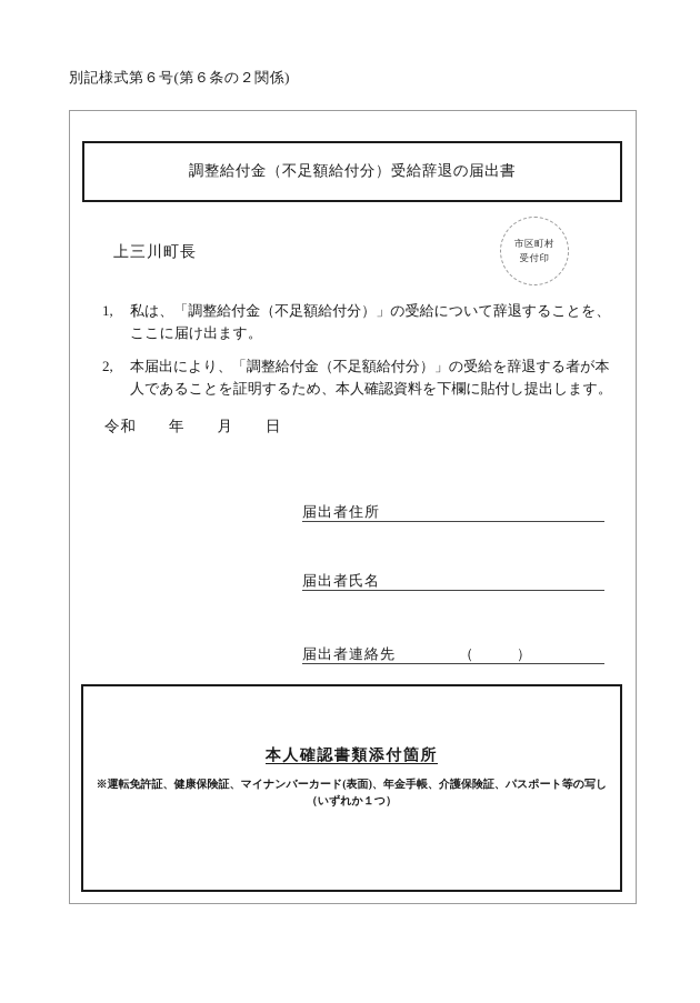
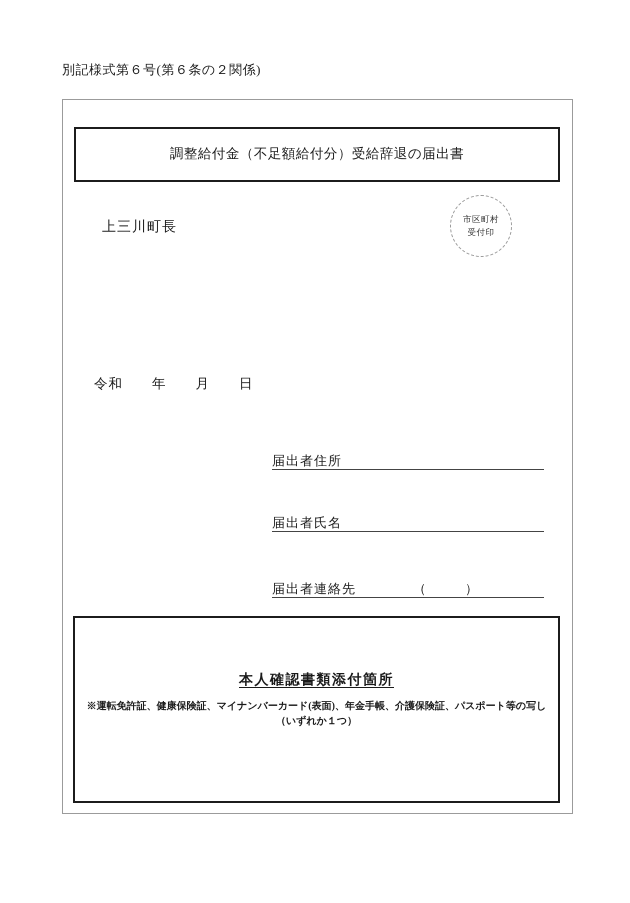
  別記様式第６号(第６条の２関係)
  調整給付金（不足額給付分）受給辞退の届出書
  上三川町長
  市区町村
  受付印
- 1,
- 私は、「調整給付金（不足額給付分）」の受給について辞退することを、ここに届け出ます。
- 2,
- 本届出により、「調整給付金（不足額給付分）」の受給を辞退する者が本人であることを証明するため、本人確認資料を下欄に貼付し提出します。
  令和 年 月 日
  届出者住所
  届出者氏名
  届出者連絡先
  （ ）
  本人確認書類添付箇所
  ※運転免許証、健康保険証、マイナンバーカード(表面)、年金手帳、介護保険証、パスポート等の写し
  （いずれか１つ）
